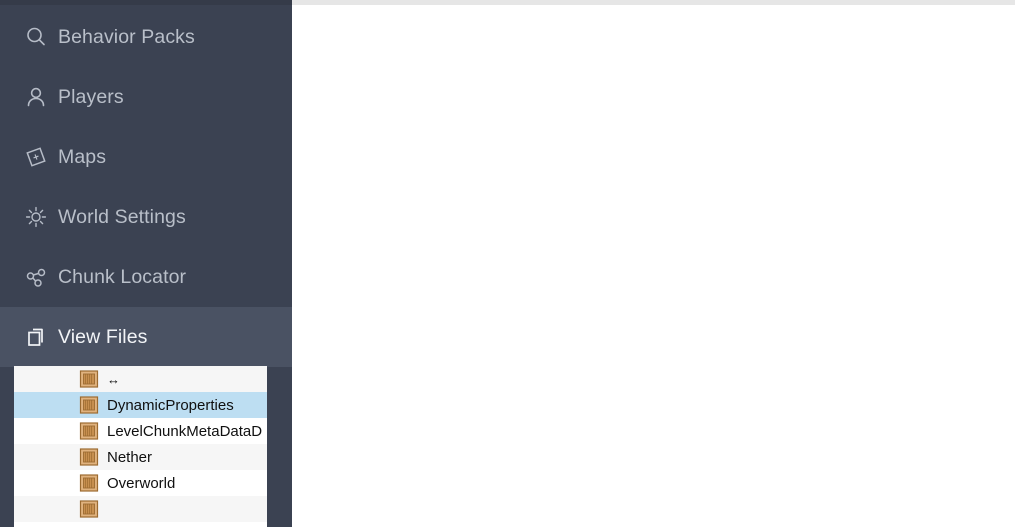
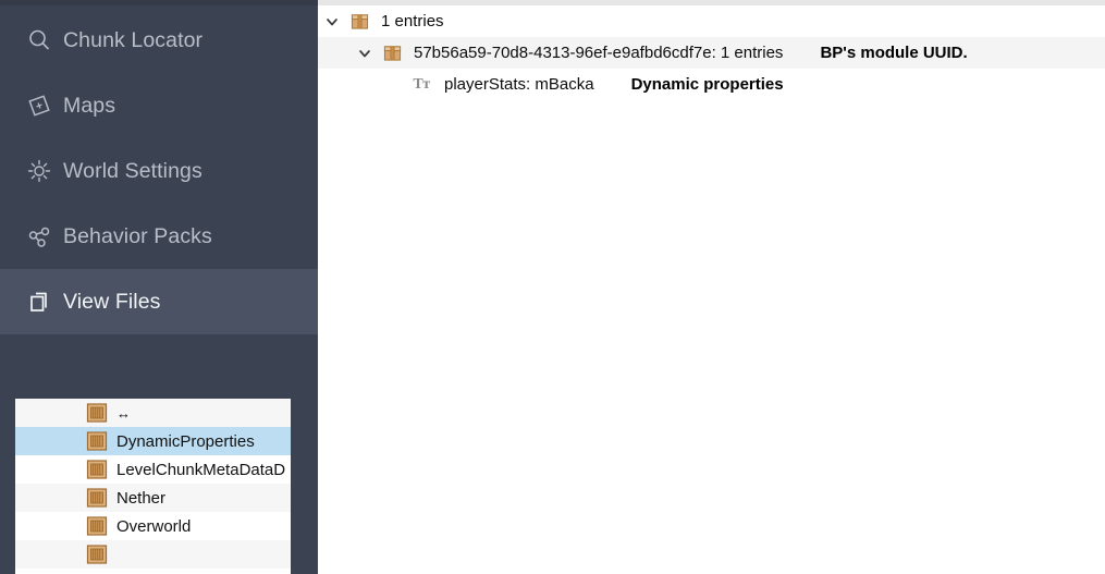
- Behavior Packs
+ Chunk Locator
- Players
  Maps
  World Settings
- Chunk Locator
+ Behavior Packs
  View Files
  ↔
  DynamicProperties
  LevelChunkMetaDataD
  Nether
  Overworld
+ 1 entries
+ 57b56a59-70d8-4313-96ef-e9afbd6cdf7e: 1 entries
+ BP's module UUID.
+ Tᴛ
+ playerStats: mBacka
+ Dynamic properties
